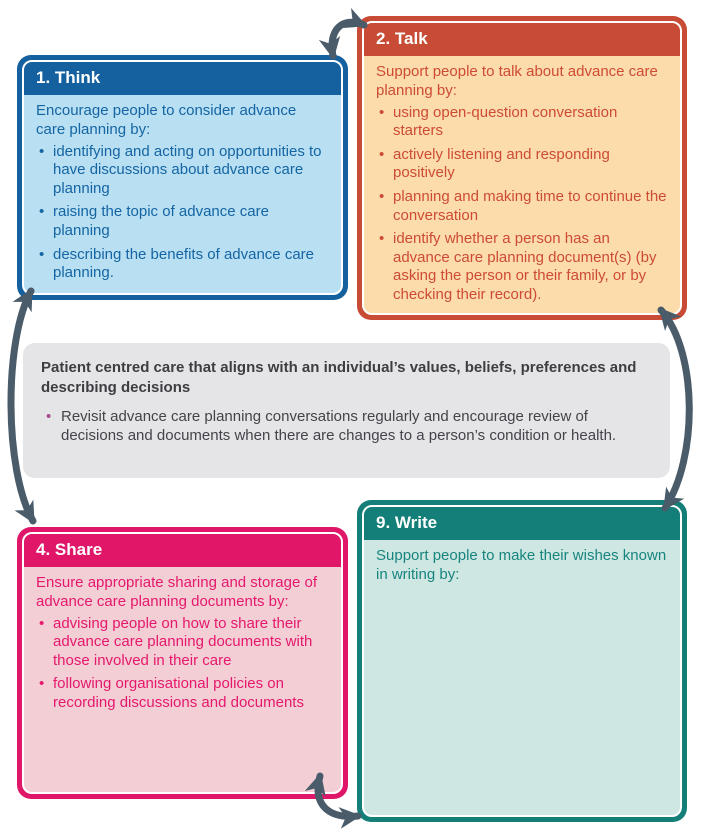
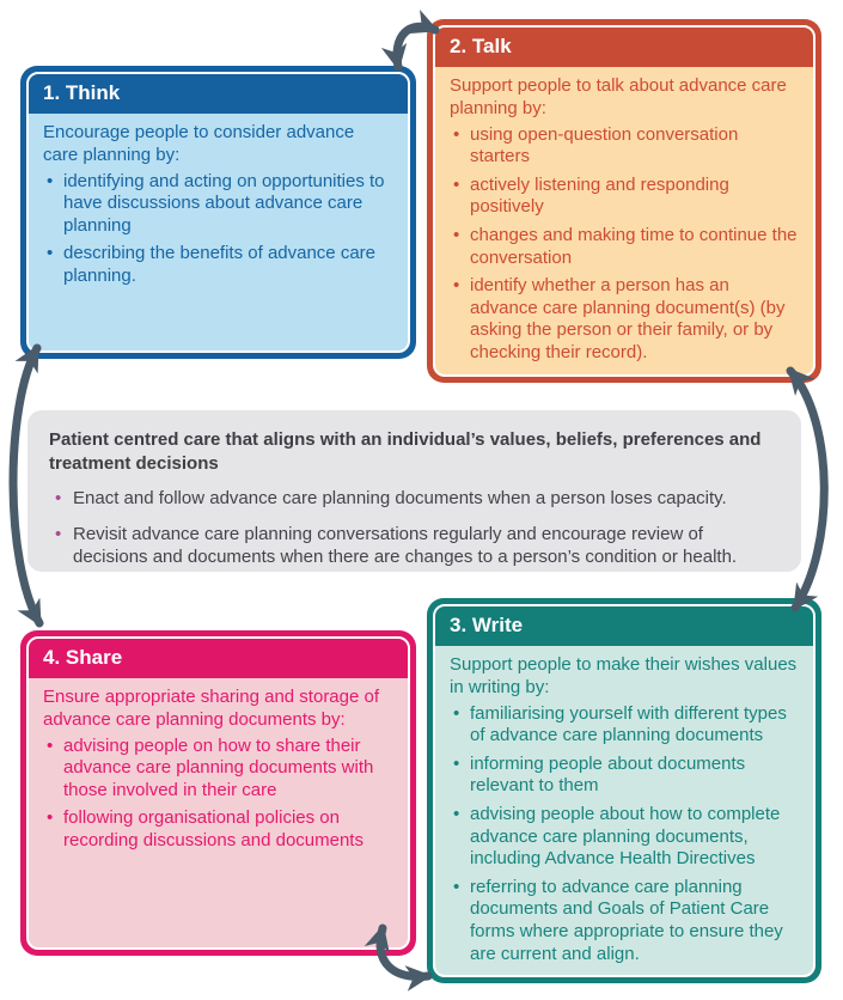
  1. Think
  Encourage people to consider advance care planning by:
  identifying and acting on opportunities to have discussions about advance care planning
- raising the topic of advance care planning
  describing the benefits of advance care planning.
  2. Talk
  Support people to talk about advance care planning by:
  using open-question conversation starters
  actively listening and responding positively
- planning and making time to continue the conversation
+ changes and making time to continue the conversation
  identify whether a person has an advance care planning document(s) (by asking the person or their family, or by checking their record).
- Patient centred care that aligns with an individual’s values, beliefs, preferences and describing decisions
+ Patient centred care that aligns with an individual’s values, beliefs, preferences and treatment decisions
+ Enact and follow advance care planning documents when a person loses capacity.
  Revisit advance care planning conversations regularly and encourage review of decisions and documents when there are changes to a person’s condition or health.
  4. Share
  Ensure appropriate sharing and storage of advance care planning documents by:
  advising people on how to share their advance care planning documents with those involved in their care
  following organisational policies on recording discussions and documents
- 9. Write
+ 3. Write
- Support people to make their wishes known in writing by:
+ Support people to make their wishes values in writing by:
+ familiarising yourself with different types of advance care planning documents
+ informing people about documents relevant to them
+ advising people about how to complete advance care planning documents, including Advance Health Directives
+ referring to advance care planning documents and Goals of Patient Care forms where appropriate to ensure they are current and align.
